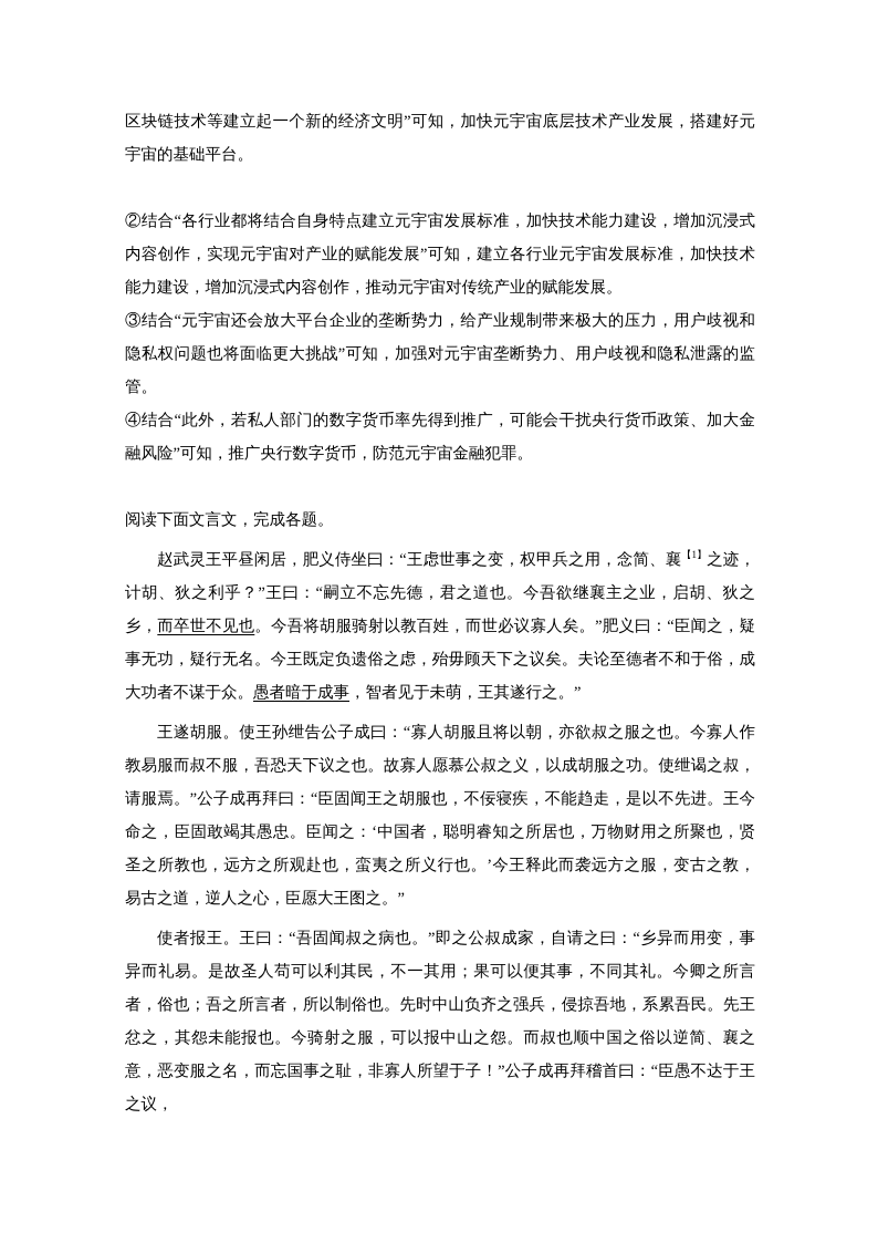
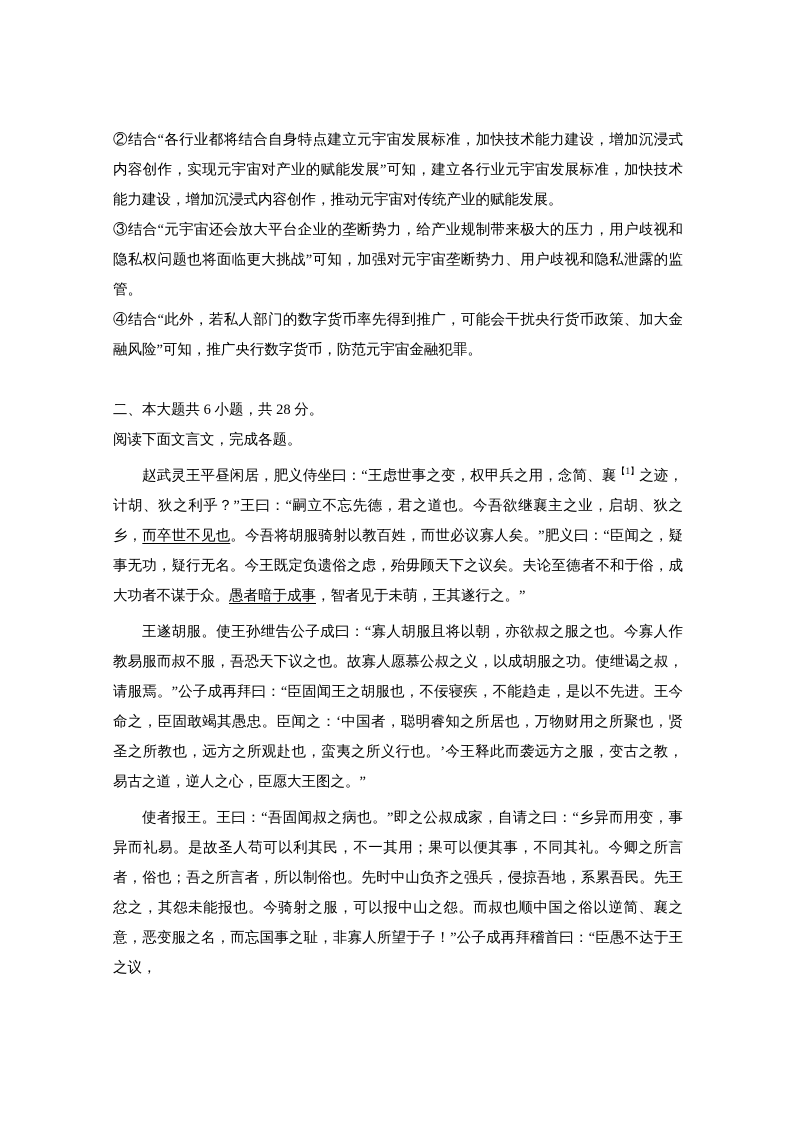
- 区块链技术等建立起一个新的经济文明”可知，加快元宇宙底层技术产业发展，搭建好元宇宙的基础平台。
  ②结合“各行业都将结合自身特点建立元宇宙发展标准，加快技术能力建设，增加沉浸式内容创作，实现元宇宙对产业的赋能发展”可知，建立各行业元宇宙发展标准，加快技术能力建设，增加沉浸式内容创作，推动元宇宙对传统产业的赋能发展。
  ③结合“元宇宙还会放大平台企业的垄断势力，给产业规制带来极大的压力，用户歧视和隐私权问题也将面临更大挑战”可知，加强对元宇宙垄断势力、用户歧视和隐私泄露的监管。
  ④结合“此外，若私人部门的数字货币率先得到推广，可能会干扰央行货币政策、加大金融风险”可知，推广央行数字货币，防范元宇宙金融犯罪。
+ 二、本大题共 6 小题，共 28 分。
  阅读下面文言文，完成各题。
  赵武灵王平昼闲居，肥义侍坐曰：“王虑世事之变，权甲兵之用，念简、襄【1】之迹，计胡、狄之利乎？”王曰：“嗣立不忘先德，君之道也。今吾欲继襄主之业，启胡、狄之乡，而卒世不见也。今吾将胡服骑射以教百姓，而世必议寡人矣。”肥义曰：“臣闻之，疑事无功，疑行无名。今王既定负遗俗之虑，殆毋顾天下之议矣。夫论至德者不和于俗，成大功者不谋于众。愚者暗于成事，智者见于未萌，王其遂行之。”
  王遂胡服。使王孙绁告公子成曰：“寡人胡服且将以朝，亦欲叔之服之也。今寡人作教易服而叔不服，吾恐天下议之也。故寡人愿慕公叔之义，以成胡服之功。使绁谒之叔，请服焉。”公子成再拜曰：“臣固闻王之胡服也，不佞寝疾，不能趋走，是以不先进。王今命之，臣固敢竭其愚忠。臣闻之：‘中国者，聪明睿知之所居也，万物财用之所聚也，贤圣之所教也，远方之所观赴也，蛮夷之所义行也。’今王释此而袭远方之服，变古之教，易古之道，逆人之心，臣愿大王图之。”
  使者报王。王曰：“吾固闻叔之病也。”即之公叔成家，自请之曰：“乡异而用变，事异而礼易。是故圣人苟可以利其民，不一其用；果可以便其事，不同其礼。今卿之所言者，俗也；吾之所言者，所以制俗也。先时中山负齐之强兵，侵掠吾地，系累吾民。先王忿之，其怨未能报也。今骑射之服，可以报中山之怨。而叔也顺中国之俗以逆简、襄之意，恶变服之名，而忘国事之耻，非寡人所望于子！”公子成再拜稽首曰：“臣愚不达于王之议，
